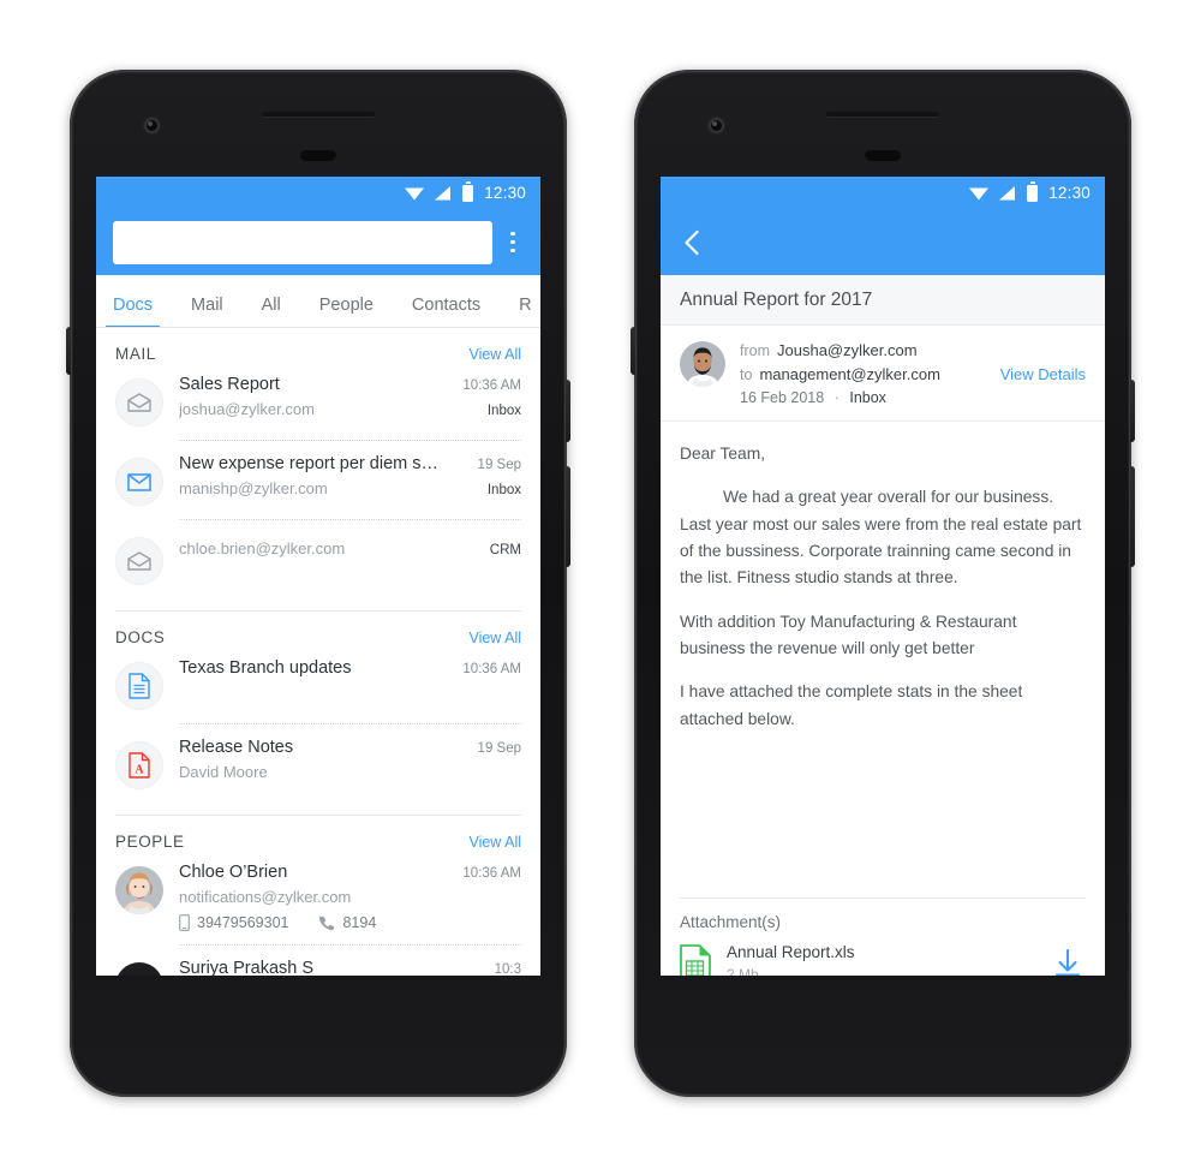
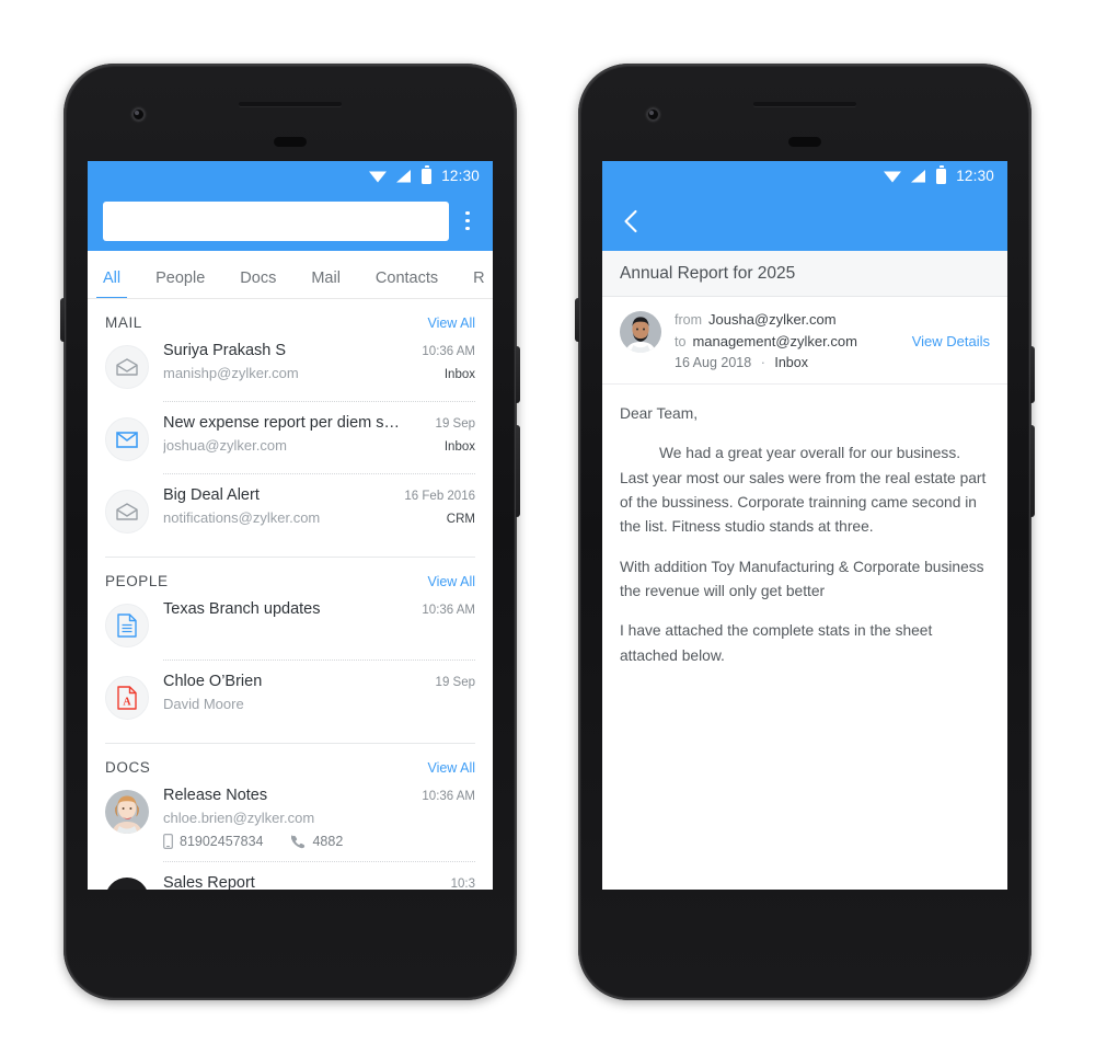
  12:30
- Docs
+ All
- Mail
+ People
- All
+ Docs
- People
+ Mail
  Contacts
  R
  MAIL
  View All
- Sales Report
+ Suriya Prakash S
  10:36 AM
- joshua@zylker.com
+ manishp@zylker.com
  Inbox
  New expense report per diem s…
  19 Sep
- manishp@zylker.com
+ joshua@zylker.com
  Inbox
+ Big Deal Alert
+ 16 Feb 2016
- chloe.brien@zylker.com
+ notifications@zylker.com
  CRM
- DOCS
+ PEOPLE
  View All
  Texas Branch updates
  10:36 AM
  A
- Release Notes
+ Chloe O’Brien
  19 Sep
  David Moore
- PEOPLE
+ DOCS
  View All
- Chloe O’Brien
+ Release Notes
  10:36 AM
- notifications@zylker.com
+ chloe.brien@zylker.com
- 39479569301
+ 81902457834
- 8194
+ 4882
- Suriya Prakash S
+ Sales Report
  10:3
  12:30
- Annual Report for 2017
+ Annual Report for 2025
  from
  Jousha@zylker.com
  to
  management@zylker.com
- 16 Feb 2018 · Inbox
+ 16 Aug 2018 · Inbox
  View Details
  Dear Team,
  We had a great year overall for our business. Last year most our sales were from the real estate part of the bussiness. Corporate trainning came second in the list. Fitness studio stands at three.
- With addition Toy Manufacturing & Restaurant business the revenue will only get better
+ With addition Toy Manufacturing & Corporate business the revenue will only get better
  I have attached the complete stats in the sheet attached below.
- Attachment(s)
- Annual Report.xls
- 2 Mb
